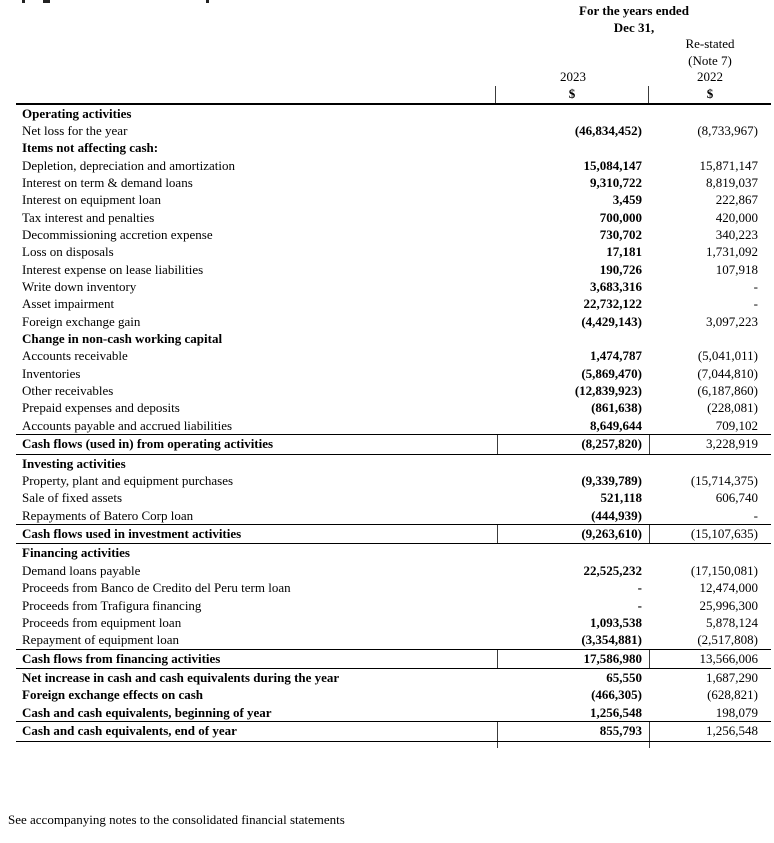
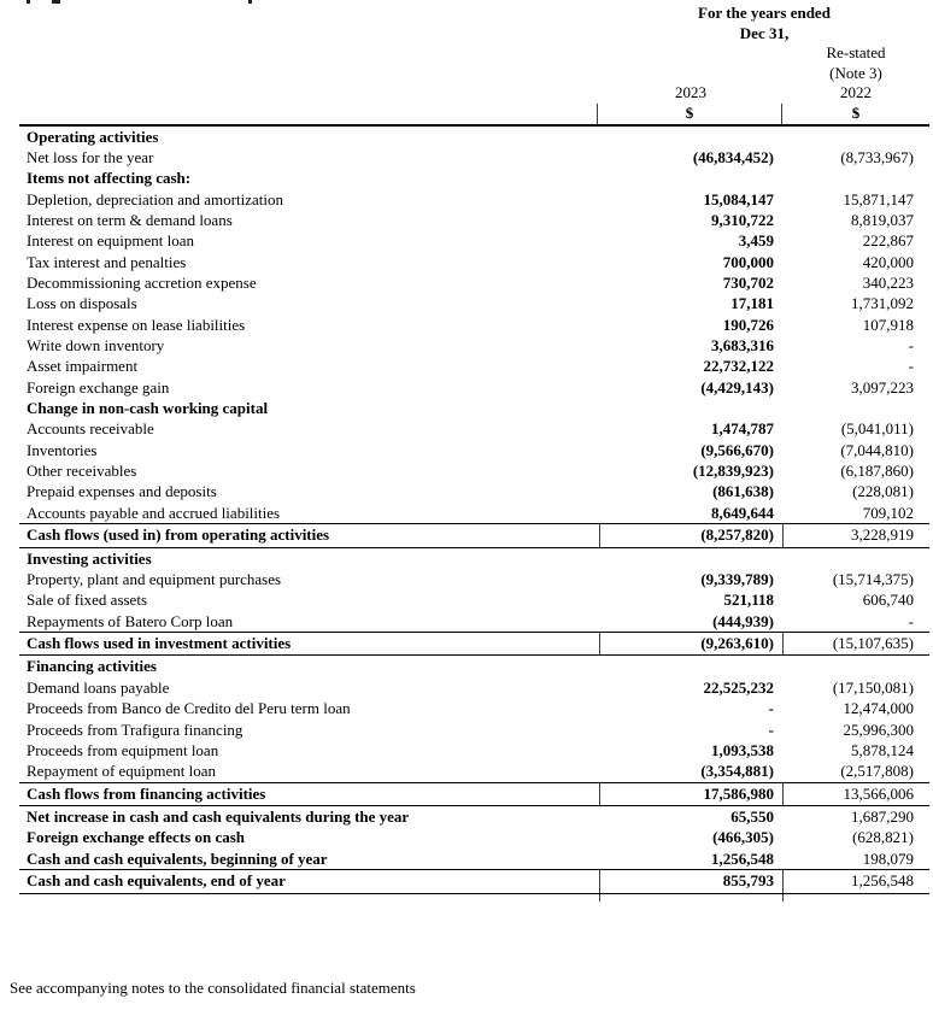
  For the years ended
  Dec 31,
  Re-stated
- (Note 7)
+ (Note 3)
  2023
  2022
  $
  $
  Operating activities
  Net loss for the year
  (46,834,452)
  (8,733,967)
  Items not affecting cash:
  Depletion, depreciation and amortization
  15,084,147
  15,871,147
  Interest on term & demand loans
  9,310,722
  8,819,037
  Interest on equipment loan
  3,459
  222,867
  Tax interest and penalties
  700,000
  420,000
  Decommissioning accretion expense
  730,702
  340,223
  Loss on disposals
  17,181
  1,731,092
  Interest expense on lease liabilities
  190,726
  107,918
  Write down inventory
  3,683,316
  -
  Asset impairment
  22,732,122
  -
  Foreign exchange gain
  (4,429,143)
  3,097,223
  Change in non-cash working capital
  Accounts receivable
  1,474,787
  (5,041,011)
  Inventories
- (5,869,470)
+ (9,566,670)
  (7,044,810)
  Other receivables
  (12,839,923)
  (6,187,860)
  Prepaid expenses and deposits
  (861,638)
  (228,081)
  Accounts payable and accrued liabilities
  8,649,644
  709,102
  Cash flows (used in) from operating activities
  (8,257,820)
  3,228,919
  Investing activities
  Property, plant and equipment purchases
  (9,339,789)
  (15,714,375)
  Sale of fixed assets
  521,118
  606,740
  Repayments of Batero Corp loan
  (444,939)
  -
  Cash flows used in investment activities
  (9,263,610)
  (15,107,635)
  Financing activities
  Demand loans payable
  22,525,232
  (17,150,081)
  Proceeds from Banco de Credito del Peru term loan
  -
  12,474,000
  Proceeds from Trafigura financing
  -
  25,996,300
  Proceeds from equipment loan
  1,093,538
  5,878,124
  Repayment of equipment loan
  (3,354,881)
  (2,517,808)
  Cash flows from financing activities
  17,586,980
  13,566,006
  Net increase in cash and cash equivalents during the year
  65,550
  1,687,290
  Foreign exchange effects on cash
  (466,305)
  (628,821)
  Cash and cash equivalents, beginning of year
  1,256,548
  198,079
  Cash and cash equivalents, end of year
  855,793
  1,256,548
  See accompanying notes to the consolidated financial statements
